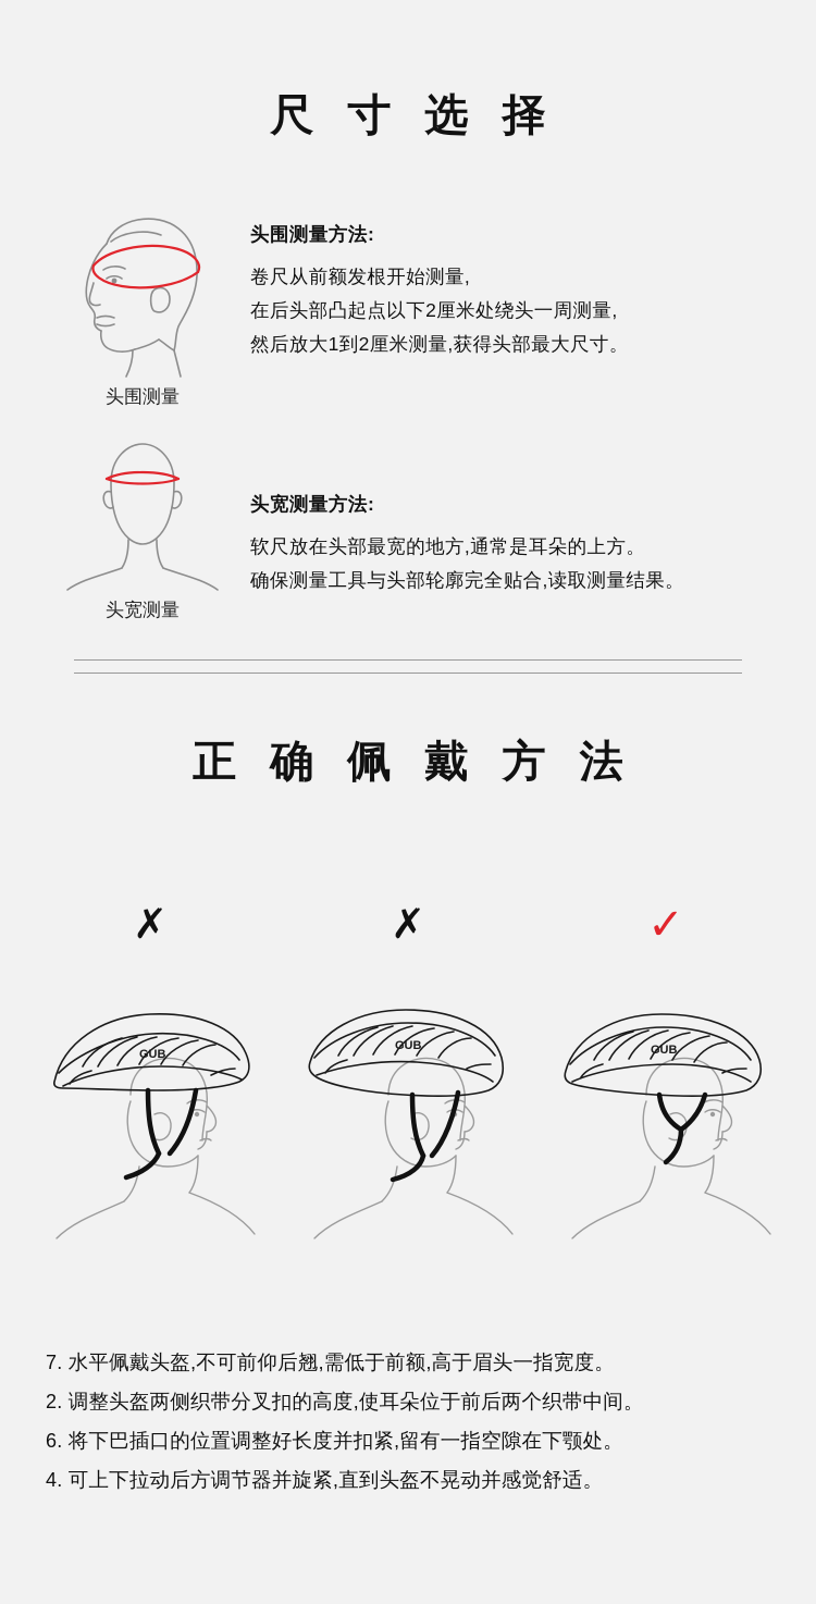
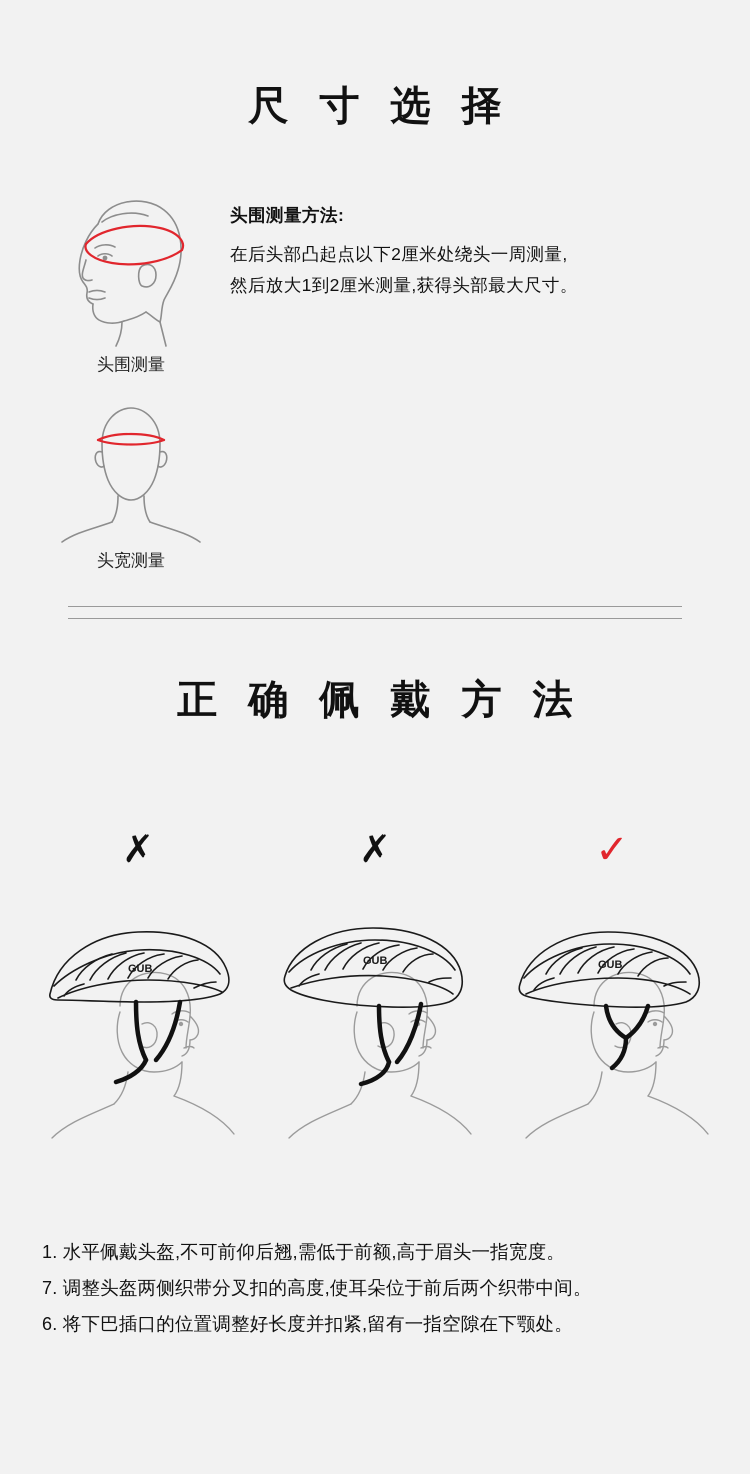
  尺 寸 选 择
  头围测量
  头围测量方法:
- 卷尺从前额发根开始测量,
  在后头部凸起点以下2厘米处绕头一周测量,
  然后放大1到2厘米测量,获得头部最大尺寸。
  头宽测量
- 头宽测量方法:
- 软尺放在头部最宽的地方,通常是耳朵的上方。
- 确保测量工具与头部轮廓完全贴合,读取测量结果。
  正 确 佩 戴 方 法
  ✗
  GUB
  ✗
  GUB
  ✓
  GUB
- 7. 水平佩戴头盔,不可前仰后翘,需低于前额,高于眉头一指宽度。
+ 1. 水平佩戴头盔,不可前仰后翘,需低于前额,高于眉头一指宽度。
- 2. 调整头盔两侧织带分叉扣的高度,使耳朵位于前后两个织带中间。
+ 7. 调整头盔两侧织带分叉扣的高度,使耳朵位于前后两个织带中间。
  6. 将下巴插口的位置调整好长度并扣紧,留有一指空隙在下颚处。
- 4. 可上下拉动后方调节器并旋紧,直到头盔不晃动并感觉舒适。
